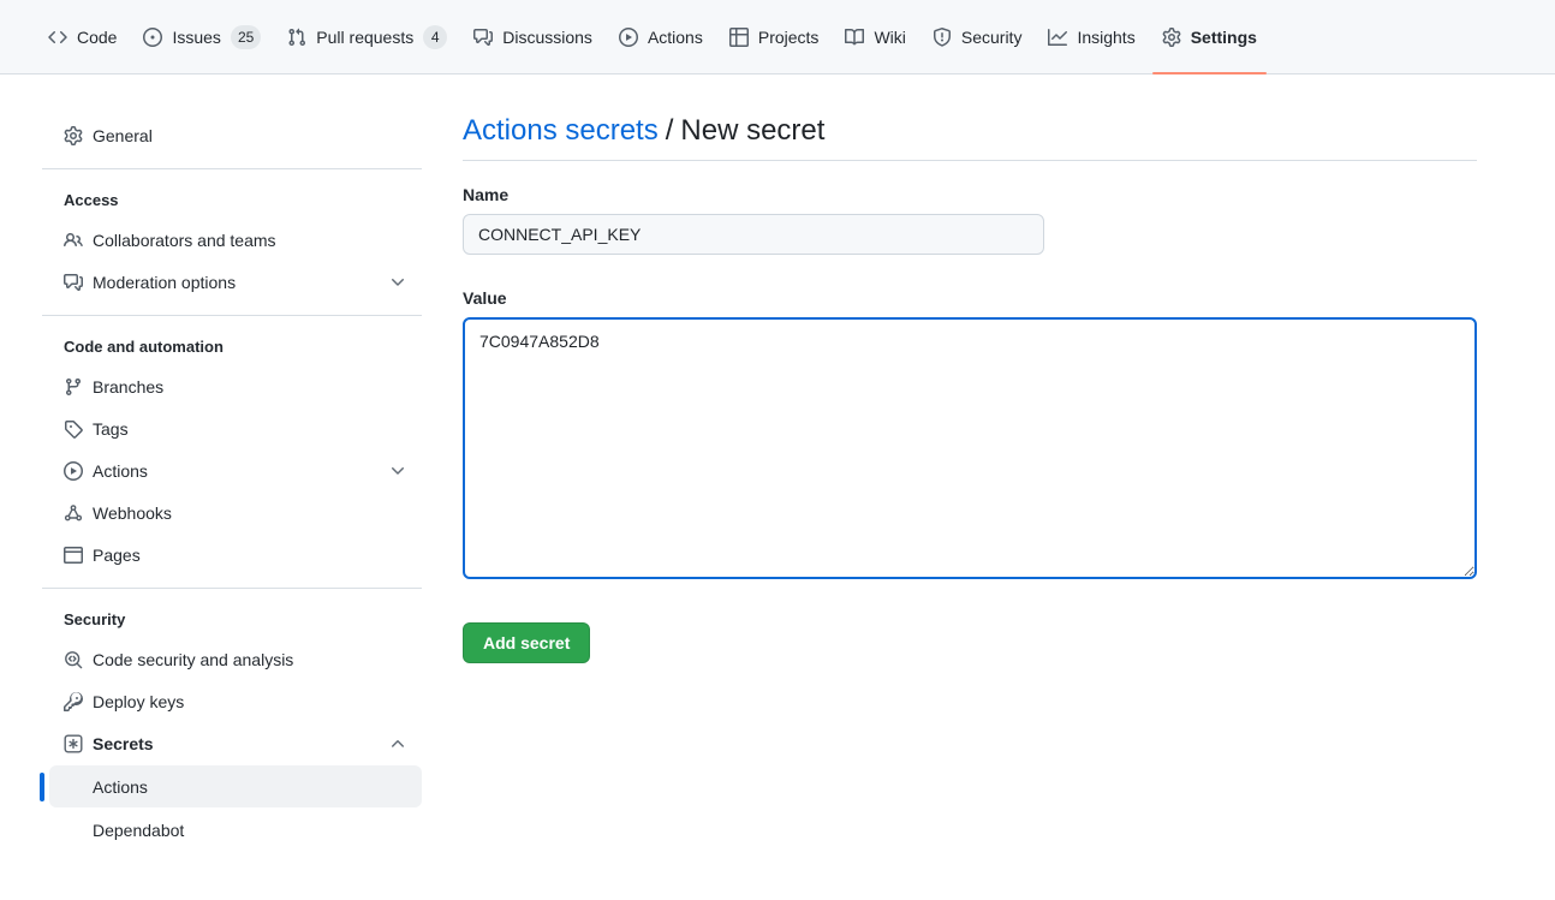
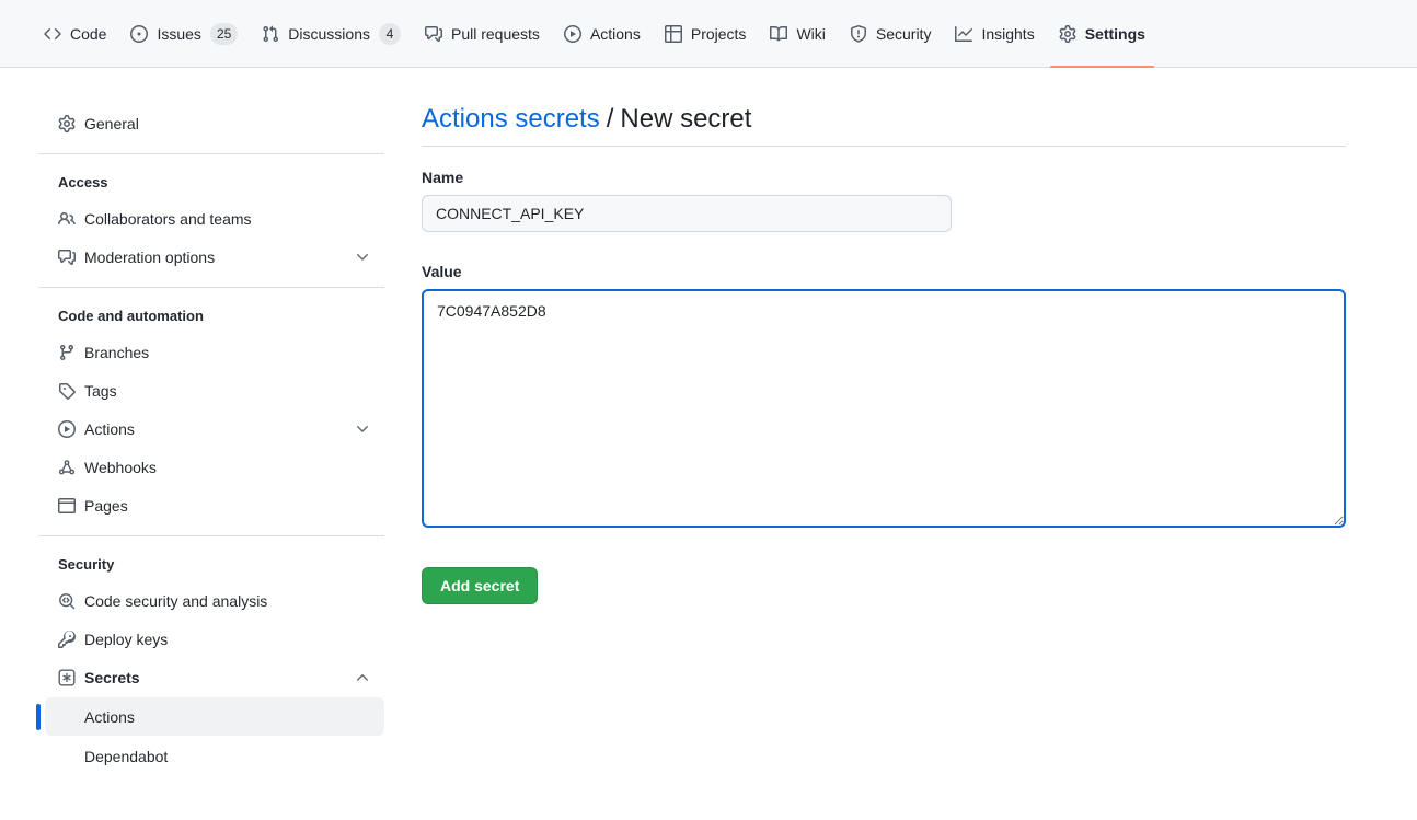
  Code
  Issues
  25
- Pull requests
+ Discussions
  4
- Discussions
+ Pull requests
  Actions
  Projects
  Wiki
  Security
  Insights
  Settings
  General
  Access
  Collaborators and teams
  Moderation options
  Code and automation
  Branches
  Tags
  Actions
  Webhooks
  Pages
  Security
  Code security and analysis
  Deploy keys
  Secrets
  Actions
  Dependabot
  Actions secrets / New secret
  Name
  CONNECT_API_KEY
  Value
  7C0947A852D8
  Add secret
